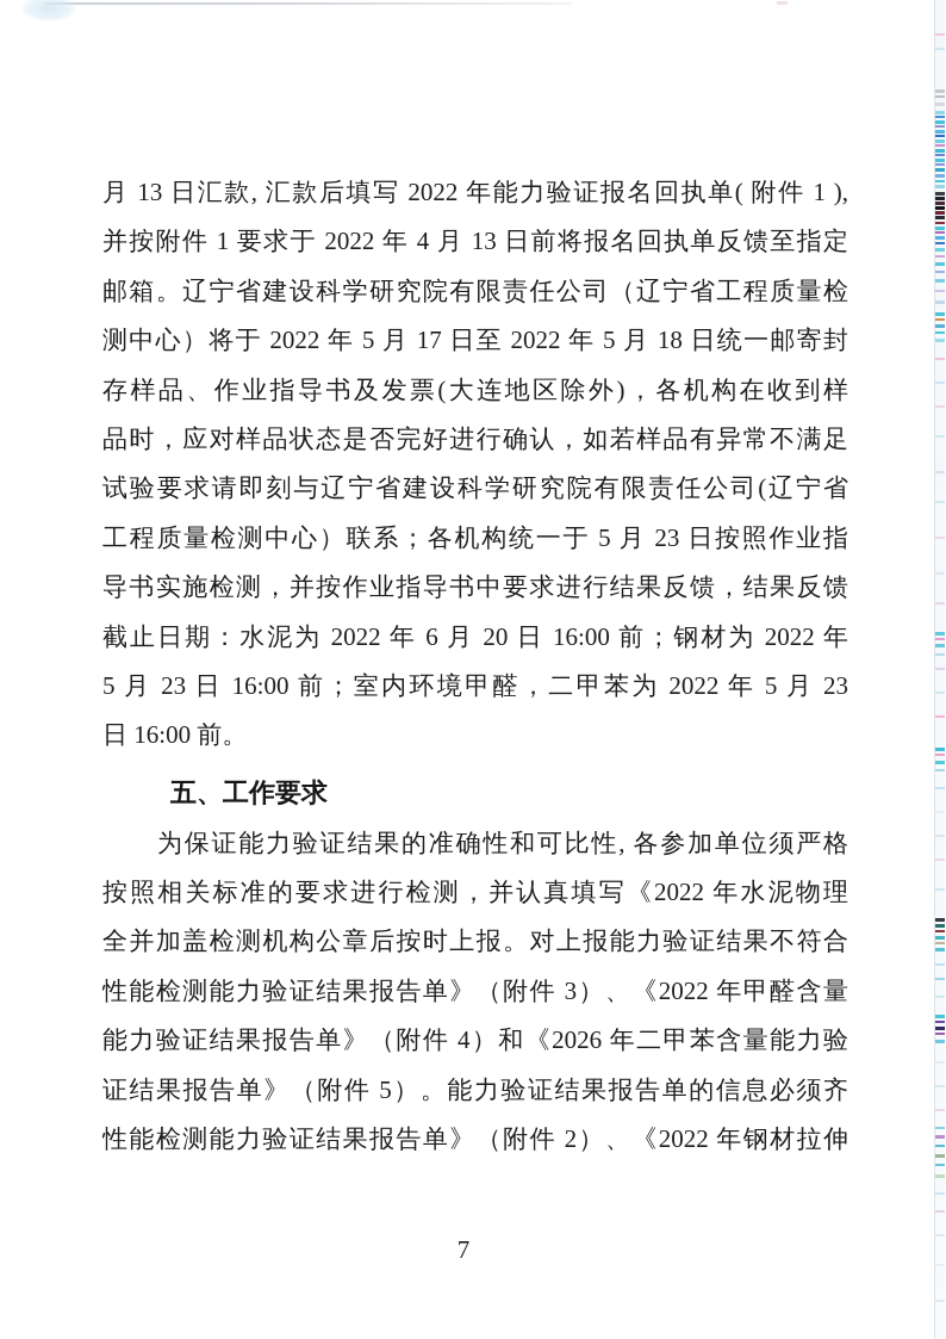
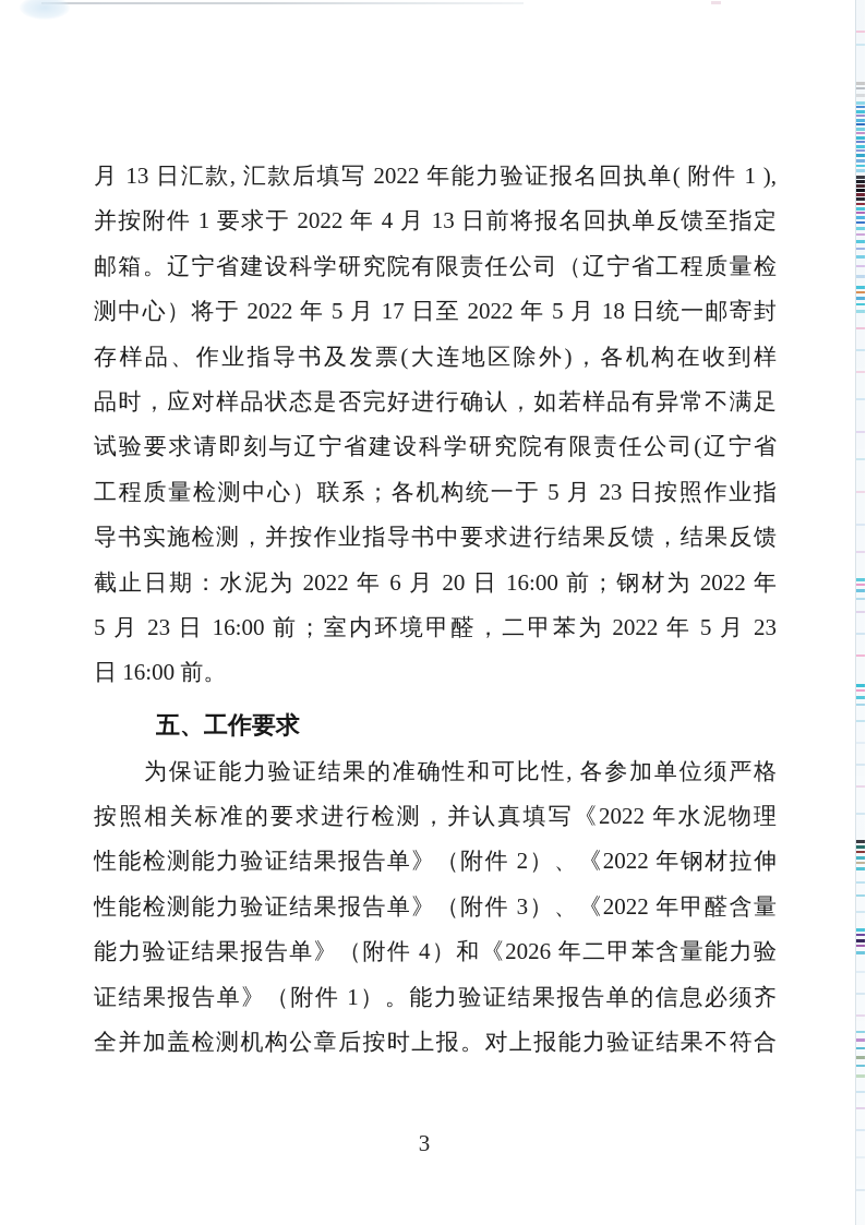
  月 13 日汇款, 汇款后填写 2022 年能力验证报名回执单( 附件 1 ),
  并按附件 1 要求于 2022 年 4 月 13 日前将报名回执单反馈至指定
  邮箱。辽宁省建设科学研究院有限责任公司（辽宁省工程质量检
  测中心）将于 2022 年 5 月 17 日至 2022 年 5 月 18 日统一邮寄封
  存样品、作业指导书及发票(大连地区除外)，各机构在收到样
  品时，应对样品状态是否完好进行确认，如若样品有异常不满足
  试验要求请即刻与辽宁省建设科学研究院有限责任公司(辽宁省
  工程质量检测中心）联系；各机构统一于 5 月 23 日按照作业指
  导书实施检测，并按作业指导书中要求进行结果反馈，结果反馈
  截止日期：水泥为 2022 年 6 月 20 日 16:00 前；钢材为 2022 年
  5 月 23 日 16:00 前；室内环境甲醛，二甲苯为 2022 年 5 月 23
  日 16:00 前。
  五、工作要求
  为保证能力验证结果的准确性和可比性, 各参加单位须严格
  按照相关标准的要求进行检测，并认真填写《2022 年水泥物理
- 全并加盖检测机构公章后按时上报。对上报能力验证结果不符合
+ 性能检测能力验证结果报告单》（附件 2）、《2022 年钢材拉伸
  性能检测能力验证结果报告单》（附件 3）、《2022 年甲醛含量
  能力验证结果报告单》（附件 4）和《2026 年二甲苯含量能力验
- 证结果报告单》（附件 5）。能力验证结果报告单的信息必须齐
+ 证结果报告单》（附件 1）。能力验证结果报告单的信息必须齐
- 性能检测能力验证结果报告单》（附件 2）、《2022 年钢材拉伸
+ 全并加盖检测机构公章后按时上报。对上报能力验证结果不符合
- 7
+ 3
